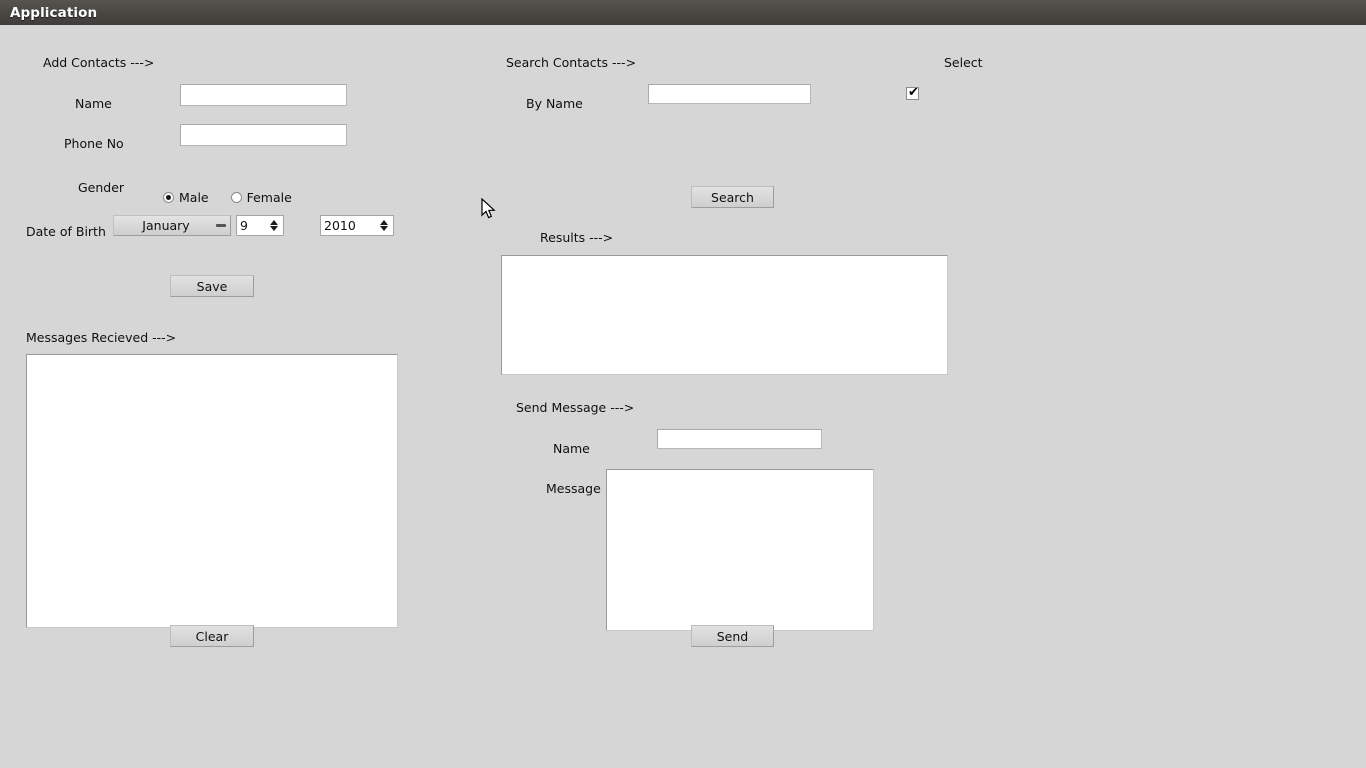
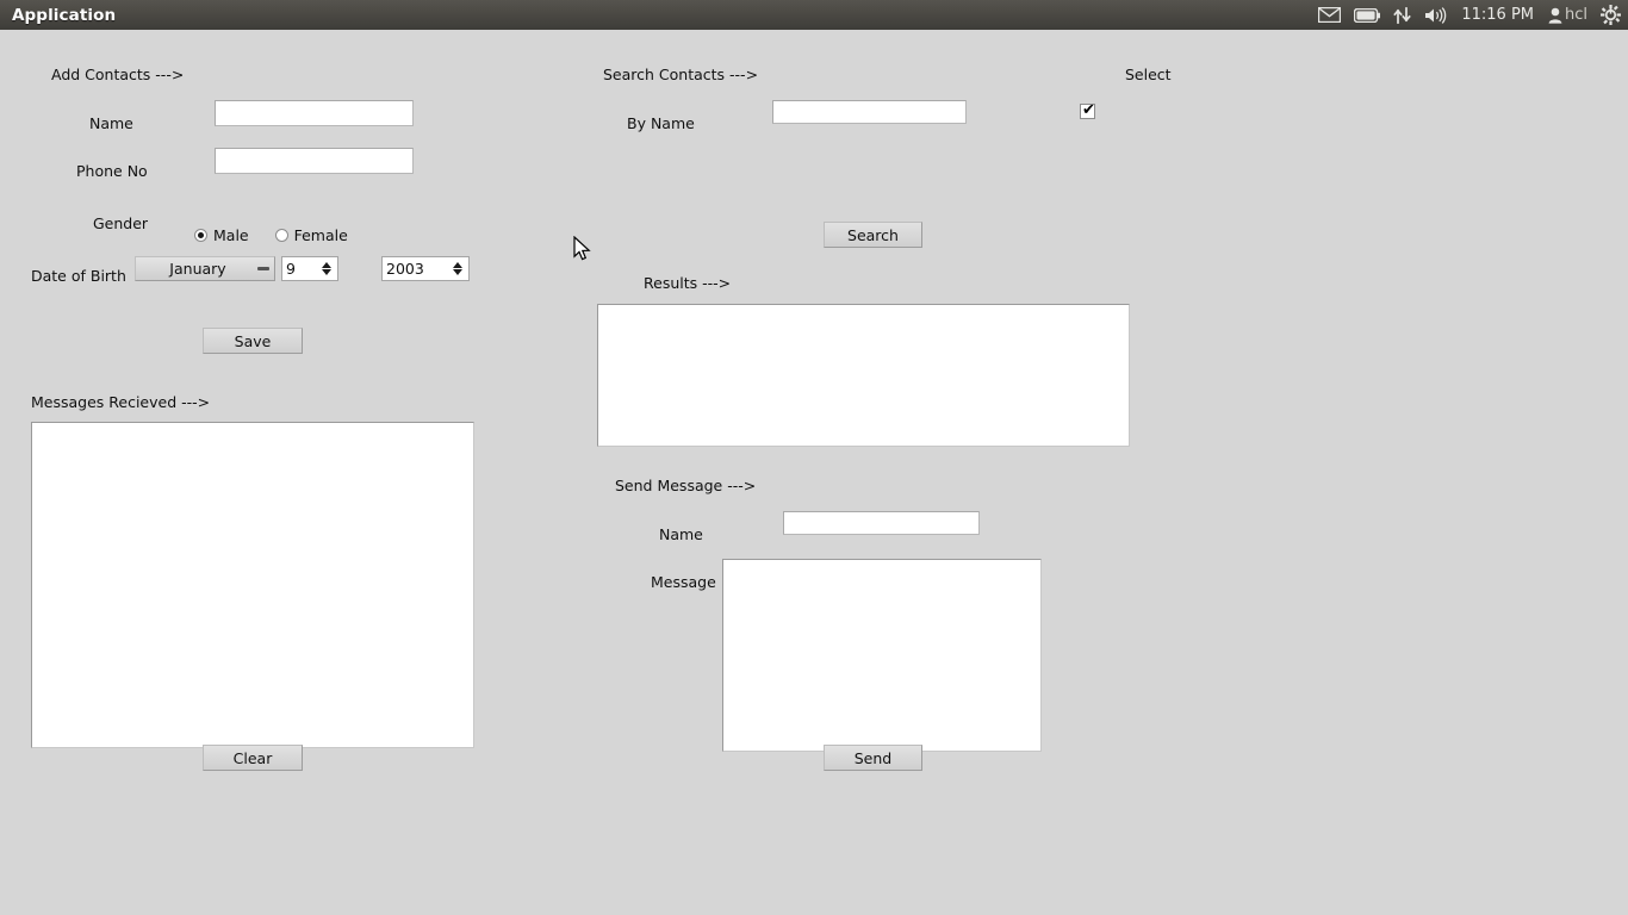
  Application
+ 11:16 PM
+ hcl
  Add Contacts --->
  Name
  Phone No
  Gender
  Male
  Female
  Date of Birth
  January
  9
- 2010
+ 2003
  Save
  Messages Recieved --->
  Clear
  Search Contacts --->
  By Name
  Select
  ✔
  Search
  Results --->
  Send Message --->
  Name
  Message
  Send
